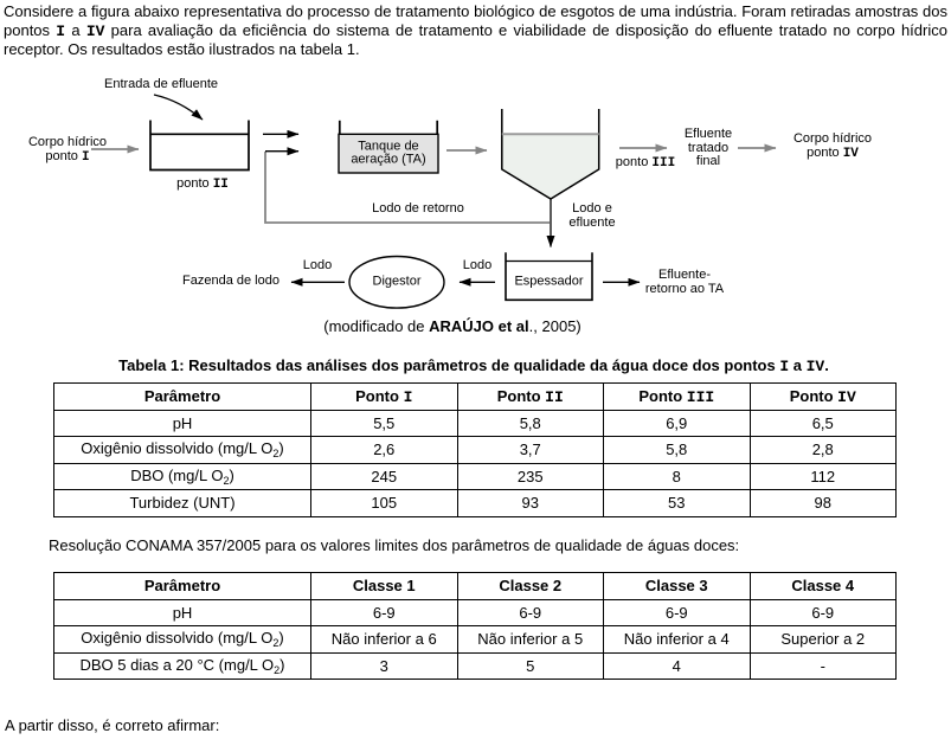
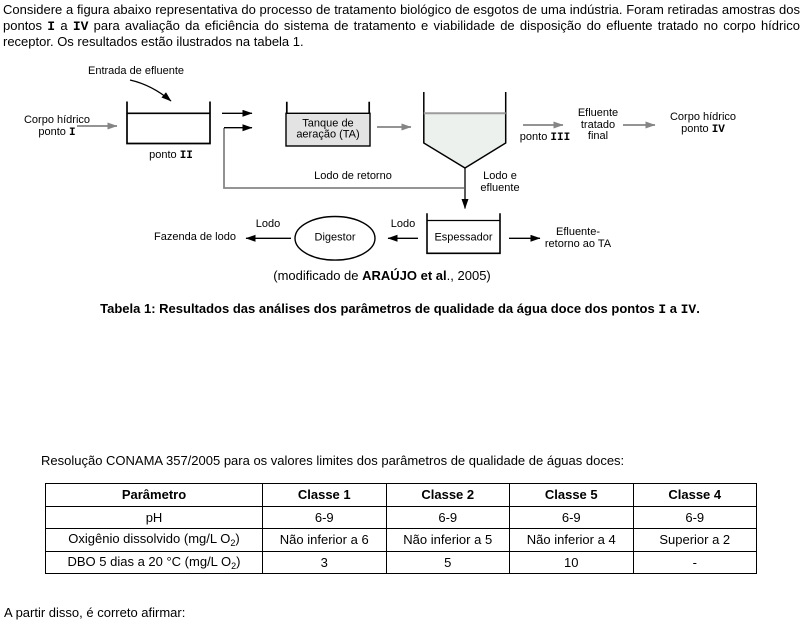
  Considere a figura abaixo representativa do processo de tratamento biológico de esgotos de uma indústria. Foram retiradas amostras dos pontos I a IV para avaliação da eficiência do sistema de tratamento e viabilidade de disposição do efluente tratado no corpo hídrico receptor. Os resultados estão ilustrados na tabela 1.
  Entrada de efluente
  Corpo hídrico
  ponto I
  ponto II
  Tanque de
  aeração (TA)
  Lodo de retorno
  ponto III
  Efluente
  tratado
  final
  Corpo hídrico
  ponto IV
  Lodo e
  efluente
  Lodo
  Lodo
  Fazenda de lodo
  Digestor
  Espessador
  Efluente-
  retorno ao TA
  (modificado de ARAÚJO et al., 2005)
  Tabela 1: Resultados das análises dos parâmetros de qualidade da água doce dos pontos I a IV.
- Parâmetro	Ponto I	Ponto II	Ponto III	Ponto IV
- pH	5,5	5,8	6,9	6,5
- Oxigênio dissolvido (mg/L O2)	2,6	3,7	5,8	2,8
- DBO (mg/L O2)	245	235	8	112
- Turbidez (UNT)	105	93	53	98
  Resolução CONAMA 357/2005 para os valores limites dos parâmetros de qualidade de águas doces:
- Parâmetro	Classe 1	Classe 2	Classe 3	Classe 4
+ Parâmetro	Classe 1	Classe 2	Classe 5	Classe 4
  pH	6-9	6-9	6-9	6-9
  Oxigênio dissolvido (mg/L O2)	Não inferior a 6	Não inferior a 5	Não inferior a 4	Superior a 2
- DBO 5 dias a 20 °C (mg/L O2)	3	5	4	-
+ DBO 5 dias a 20 °C (mg/L O2)	3	5	10	-
  A partir disso, é correto afirmar:
